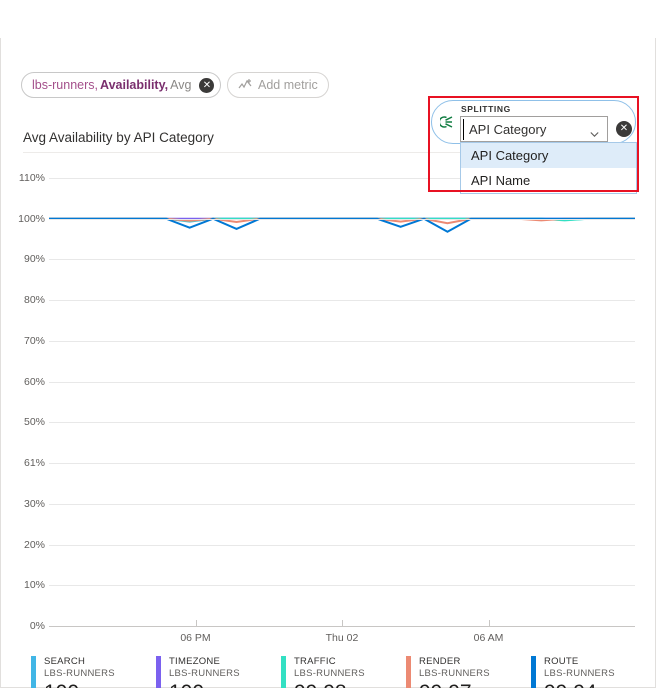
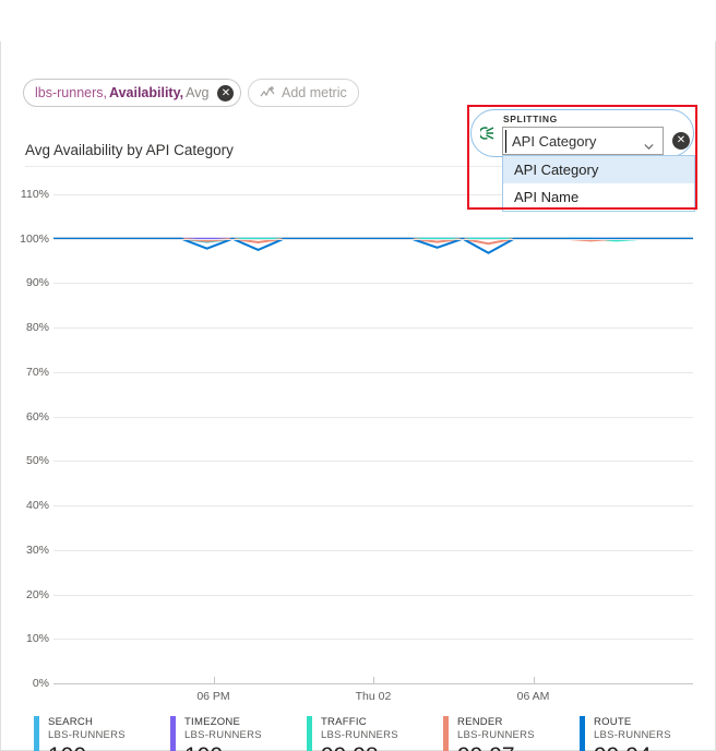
  lbs-runners,
  Availability,
  Avg
  ✕
  Add metric
  SPLITTING
  API Category
  ✕
  API Category
  API Name
  Avg Availability by API Category
  0%
  10%
  20%
  30%
- 61%
+ 40%
  50%
  60%
  70%
  80%
  90%
  100%
  110%
  SEARCH
  LBS-RUNNERS
  TIMEZONE
  LBS-RUNNERS
  TRAFFIC
  LBS-RUNNERS
  RENDER
  LBS-RUNNERS
  ROUTE
  LBS-RUNNERS
  06 PM
  Thu 02
  06 AM
